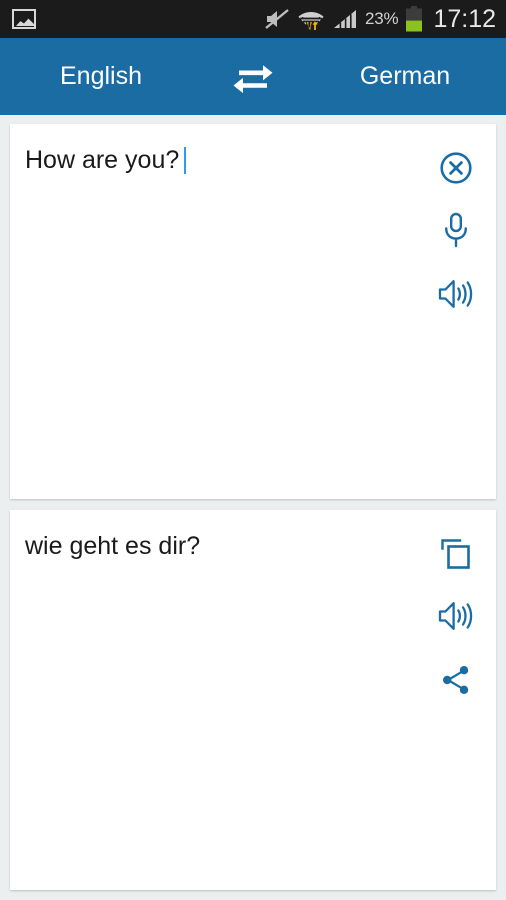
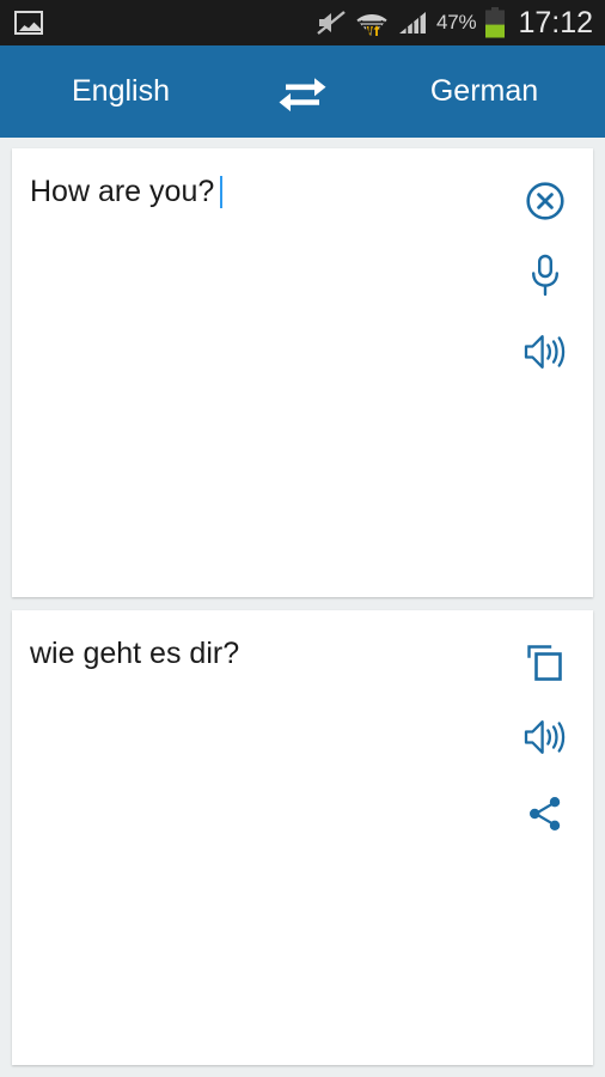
- 23%
+ 47%
  17:12
  English
  German
  How are you?
  wie geht es dir?
